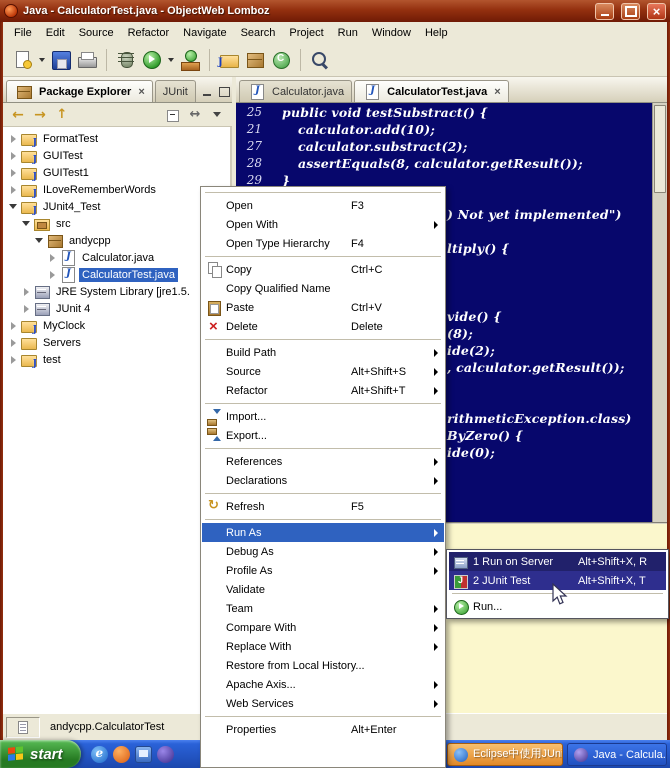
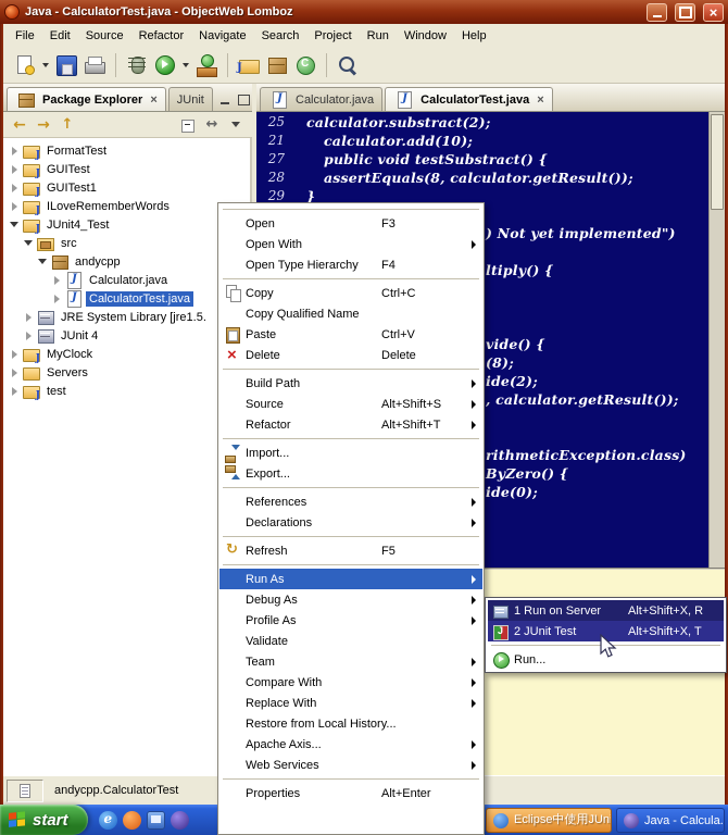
  Java - CalculatorTest.java - ObjectWeb Lomboz
  File
  Edit
  Source
  Refactor
  Navigate
  Search
  Project
  Run
  Window
  Help
  Package Explorer
  JUnit
  FormatTest
  GUITest
  GUITest1
  ILoveRememberWords
  JUnit4_Test
  src
  andycpp
  Calculator.java
  CalculatorTest.java
  JRE System Library [jre1.5.
  JUnit 4
  MyClock
  Servers
  test
  Calculator.java
  CalculatorTest.java
  25
  21
  27
  28
  29
- public void testSubstract() {
+ calculator.substract(2);
  calculator.add(10);
- calculator.substract(2);
+ public void testSubstract() {
  assertEquals(8, calculator.getResult());
  }
  ) Not yet implemented")
  ltiply() {
  vide() {
  (8);
  ide(2);
  , calculator.getResult());
  rithmeticException.class)
  ByZero() {
  ide(0);
  andycpp.CalculatorTest
  start
  Eclipse中使用JUn
  Java - Calcula.
  Open
  F3
  Open With
  Open Type Hierarchy
  F4
  Copy
  Ctrl+C
  Copy Qualified Name
  Paste
  Ctrl+V
  Delete
  Delete
  Build Path
  Source
  Alt+Shift+S
  Refactor
  Alt+Shift+T
  Import...
  Export...
  References
  Declarations
  Refresh
  F5
  Run As
  Debug As
  Profile As
  Validate
  Team
  Compare With
  Replace With
  Restore from Local History...
  Apache Axis...
  Web Services
  Properties
  Alt+Enter
  1 Run on Server
  Alt+Shift+X, R
  2 JUnit Test
  Alt+Shift+X, T
  Run...
